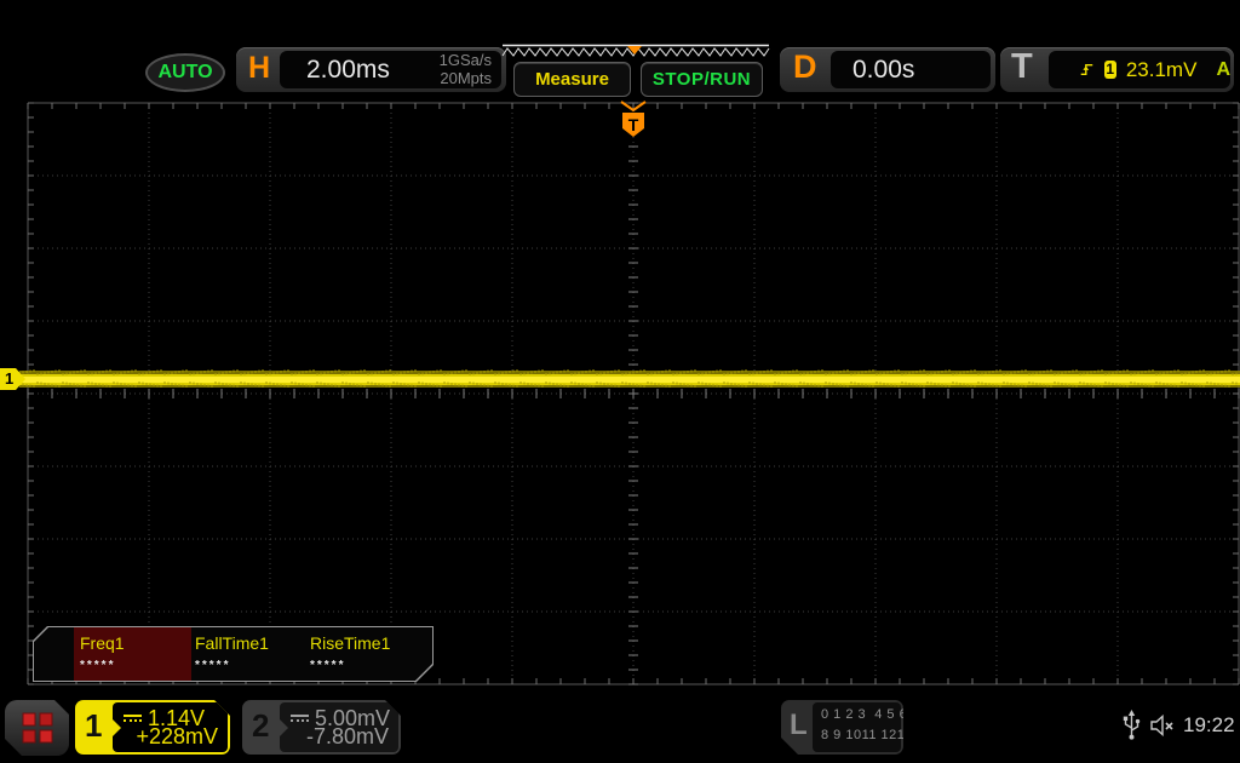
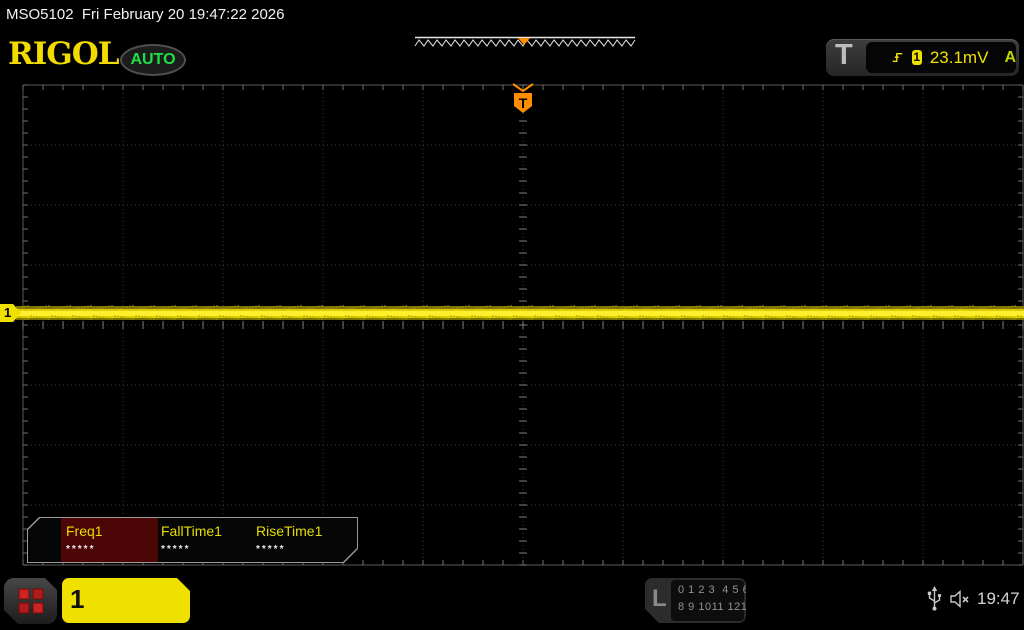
+ MSO5102 Fri February 20 19:47:22 2026
+ RIGOL
  AUTO
- H
- 2.00ms
- 1GSa/s
- 20Mpts
- Measure
- STOP/RUN
- D
- 0.00s
  T
  1
  23.1mV
  A
  T
  1
  Freq1
  *****
  FallTime1
  *****
  RiseTime1
  *****
  1
- 1.14V
- +228mV
- 2
- 5.00mV
- -7.80mV
  L
  0 1 2 3 4 5 6
- 19:22
+ 19:47
